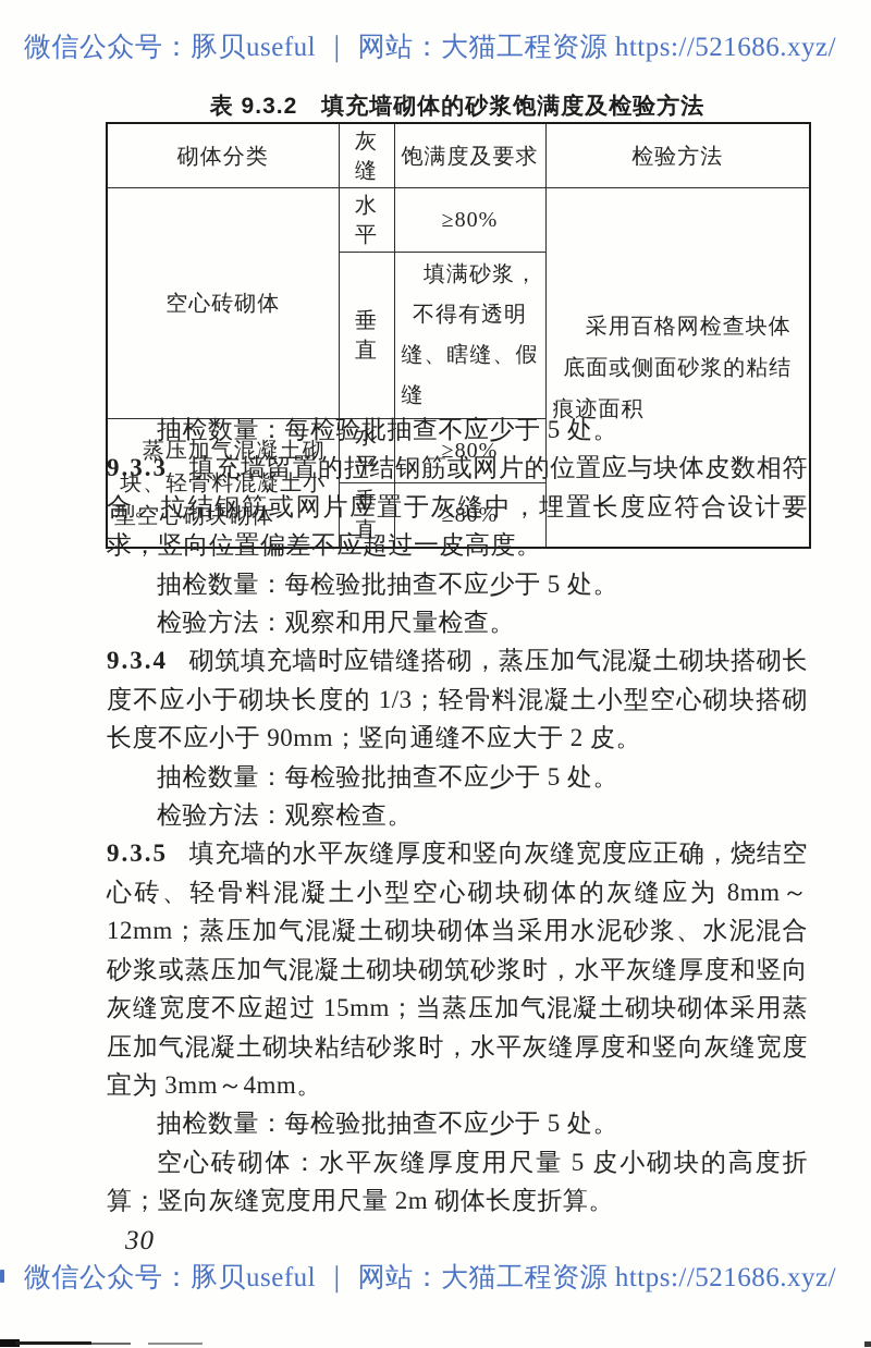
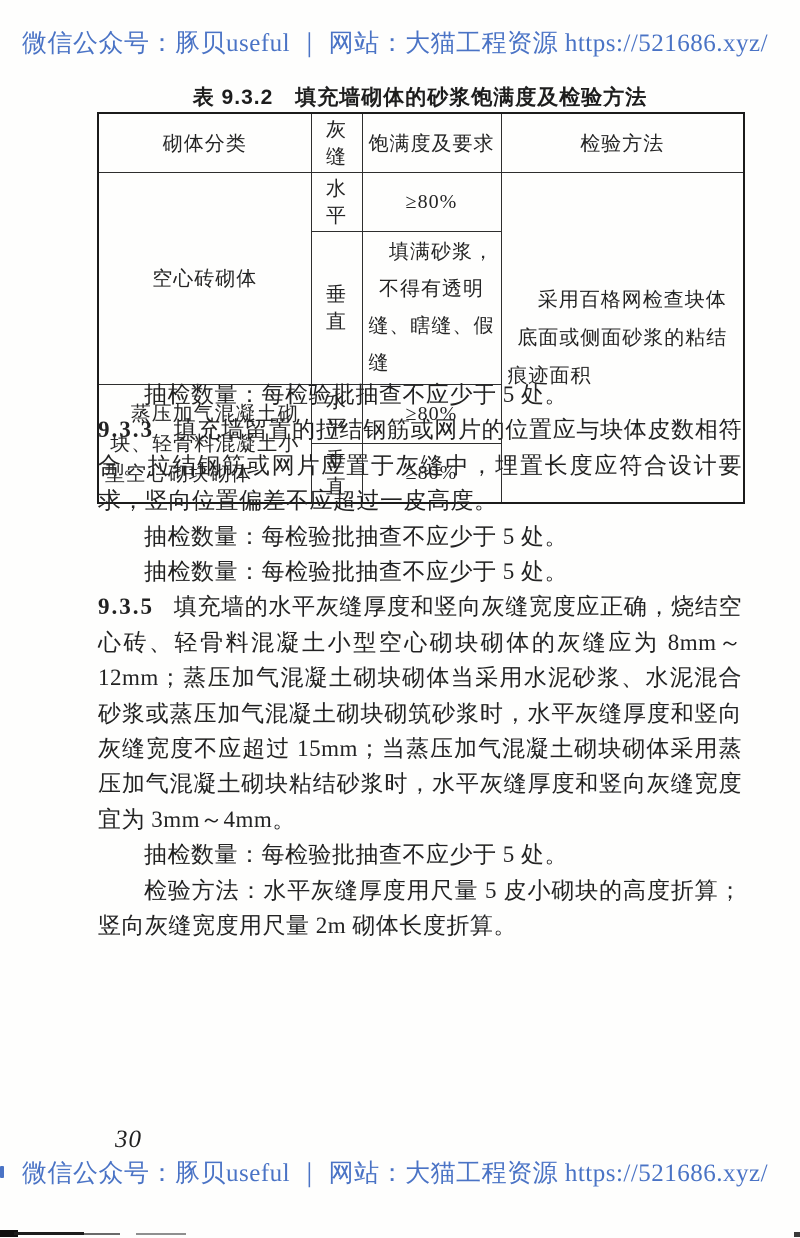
  微信公众号：豚贝useful ｜ 网站：大猫工程资源 https://521686.xyz/
  表 9.3.2 填充墙砌体的砂浆饱满度及检验方法
  砌体分类	灰缝	饱满度及要求	检验方法
  空心砖砌体	水平	≥80%	采用百格网检查块体底面或侧面砂浆的粘结痕迹面积
  垂直	填满砂浆，不得有透明缝、瞎缝、假缝
  蒸压加气混凝土砌块、轻骨料混凝土小型空心砌块砌体	水平	≥80%
  垂直	≥80%
  抽检数量：每检验批抽查不应少于 5 处。
  9.3.3 填充墙留置的拉结钢筋或网片的位置应与块体皮数相符合。拉结钢筋或网片应置于灰缝中，埋置长度应符合设计要求，竖向位置偏差不应超过一皮高度。
  抽检数量：每检验批抽查不应少于 5 处。
- 检验方法：观察和用尺量检查。
- 9.3.4 砌筑填充墙时应错缝搭砌，蒸压加气混凝土砌块搭砌长度不应小于砌块长度的 1/3；轻骨料混凝土小型空心砌块搭砌长度不应小于 90mm；竖向通缝不应大于 2 皮。
  抽检数量：每检验批抽查不应少于 5 处。
- 检验方法：观察检查。
  9.3.5 填充墙的水平灰缝厚度和竖向灰缝宽度应正确，烧结空心砖、轻骨料混凝土小型空心砌块砌体的灰缝应为 8mm～12mm；蒸压加气混凝土砌块砌体当采用水泥砂浆、水泥混合砂浆或蒸压加气混凝土砌块砌筑砂浆时，水平灰缝厚度和竖向灰缝宽度不应超过 15mm；当蒸压加气混凝土砌块砌体采用蒸压加气混凝土砌块粘结砂浆时，水平灰缝厚度和竖向灰缝宽度宜为 3mm～4mm。
  抽检数量：每检验批抽查不应少于 5 处。
- 空心砖砌体：水平灰缝厚度用尺量 5 皮小砌块的高度折算；竖向灰缝宽度用尺量 2m 砌体长度折算。
+ 检验方法：水平灰缝厚度用尺量 5 皮小砌块的高度折算；竖向灰缝宽度用尺量 2m 砌体长度折算。
  30
  微信公众号：豚贝useful ｜ 网站：大猫工程资源 https://521686.xyz/
